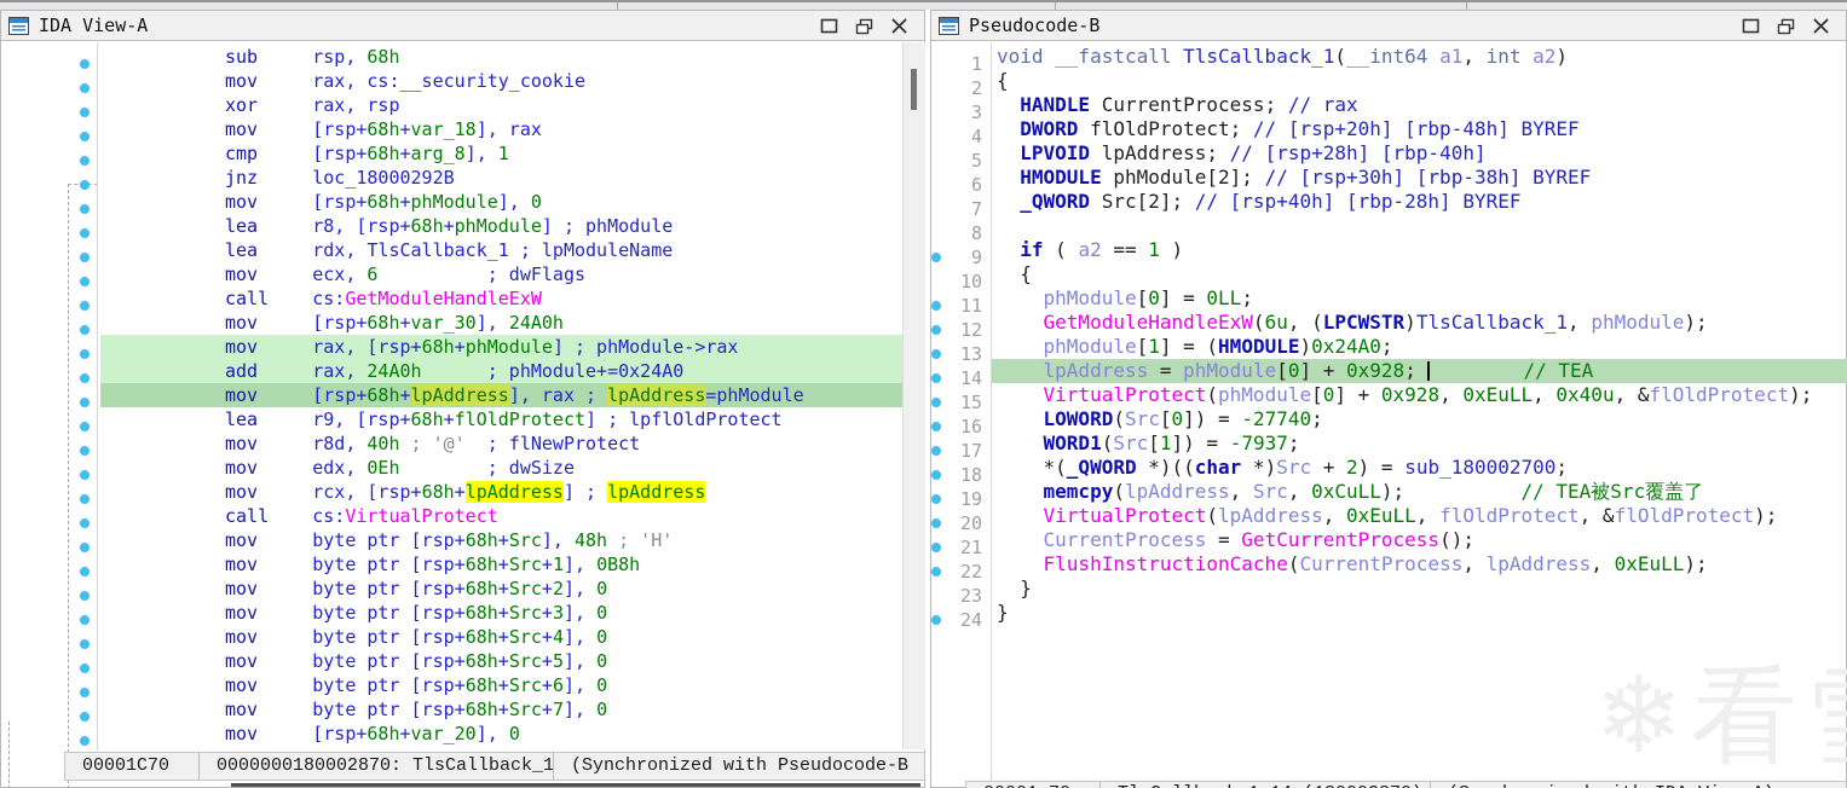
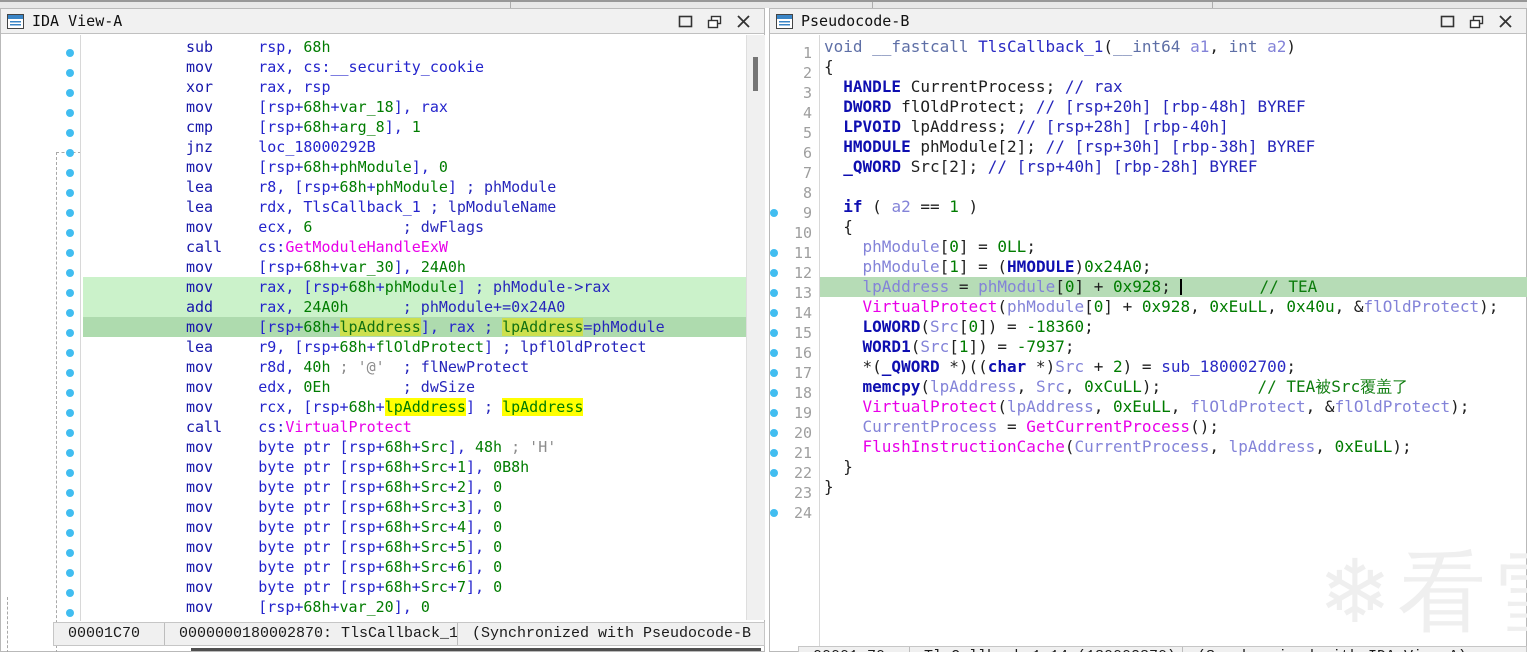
  IDA View-A
  sub rsp, 68h
  mov rax, cs:__security_cookie
  xor rax, rsp
  mov [rsp+68h+var_18], rax
  cmp [rsp+68h+arg_8], 1
  jnz loc_18000292B
  mov [rsp+68h+phModule], 0
  lea r8, [rsp+68h+phModule] ; phModule
  lea rdx, TlsCallback_1 ; lpModuleName
  mov ecx, 6 ; dwFlags
  call cs:GetModuleHandleExW
  mov [rsp+68h+var_30], 24A0h
  mov rax, [rsp+68h+phModule] ; phModule->rax
  add rax, 24A0h ; phModule+=0x24A0
  mov [rsp+68h+lpAddress], rax ; lpAddress=phModule
  lea r9, [rsp+68h+flOldProtect] ; lpflOldProtect
  mov r8d, 40h ; '@' ; flNewProtect
  mov edx, 0Eh ; dwSize
  mov rcx, [rsp+68h+lpAddress] ; lpAddress
  call cs:VirtualProtect
  mov byte ptr [rsp+68h+Src], 48h ; 'H'
  mov byte ptr [rsp+68h+Src+1], 0B8h
  mov byte ptr [rsp+68h+Src+2], 0
  mov byte ptr [rsp+68h+Src+3], 0
  mov byte ptr [rsp+68h+Src+4], 0
  mov byte ptr [rsp+68h+Src+5], 0
  mov byte ptr [rsp+68h+Src+6], 0
  mov byte ptr [rsp+68h+Src+7], 0
  mov [rsp+68h+var_20], 0
  00001C70
  0000000180002870: TlsCallback_1
  (Synchronized with Pseudocode-B
  Pseudocode-B
  1
  2
  3
  4
  5
  6
  7
  8
  9
  10
  11
  12
  13
  14
  15
  16
  17
  18
  19
  20
  21
  22
  23
  24
  void __fastcall TlsCallback_1(__int64 a1, int a2)
  {
  HANDLE CurrentProcess; // rax
  DWORD flOldProtect; // [rsp+20h] [rbp-48h] BYREF
  LPVOID lpAddress; // [rsp+28h] [rbp-40h]
  HMODULE phModule[2]; // [rsp+30h] [rbp-38h] BYREF
  _QWORD Src[2]; // [rsp+40h] [rbp-28h] BYREF
  if ( a2 == 1 )
  {
  phModule[0] = 0LL;
- GetModuleHandleExW(6u, (LPCWSTR)TlsCallback_1, phModule);
  phModule[1] = (HMODULE)0x24A0;
  lpAddress = phModule[0] + 0x928; // TEA
  VirtualProtect(phModule[0] + 0x928, 0xEuLL, 0x40u, &flOldProtect);
- LOWORD(Src[0]) = -27740;
+ LOWORD(Src[0]) = -18360;
  WORD1(Src[1]) = -7937;
  *(_QWORD *)((char *)Src + 2) = sub_180002700;
  memcpy(lpAddress, Src, 0xCuLL); // TEA被Src覆盖了
  VirtualProtect(lpAddress, 0xEuLL, flOldProtect, &flOldProtect);
  CurrentProcess = GetCurrentProcess();
  FlushInstructionCache(CurrentProcess, lpAddress, 0xEuLL);
  }
  }
